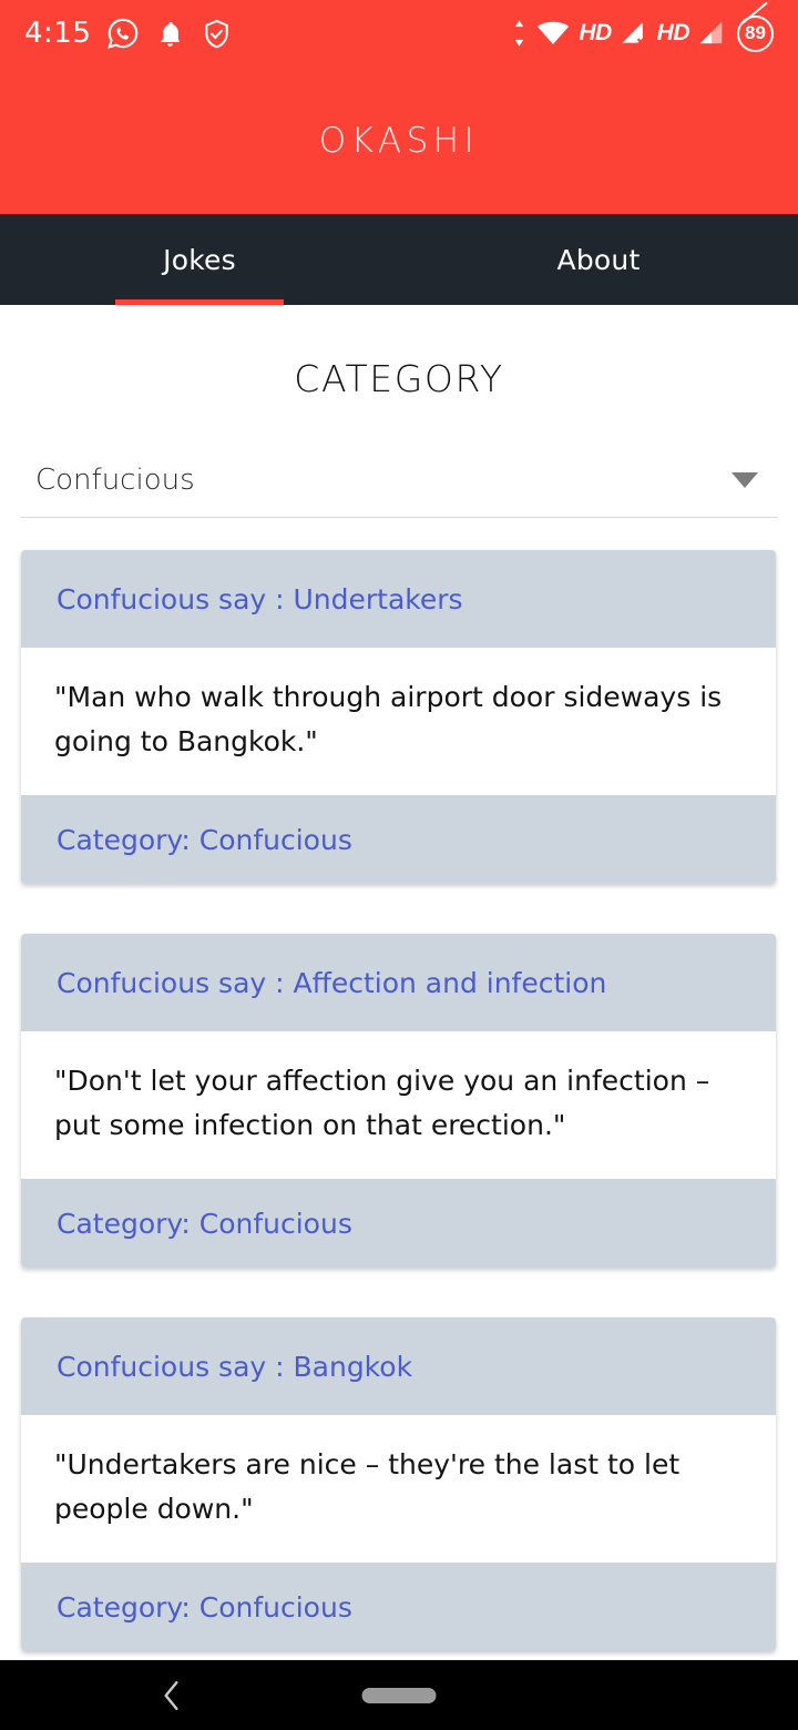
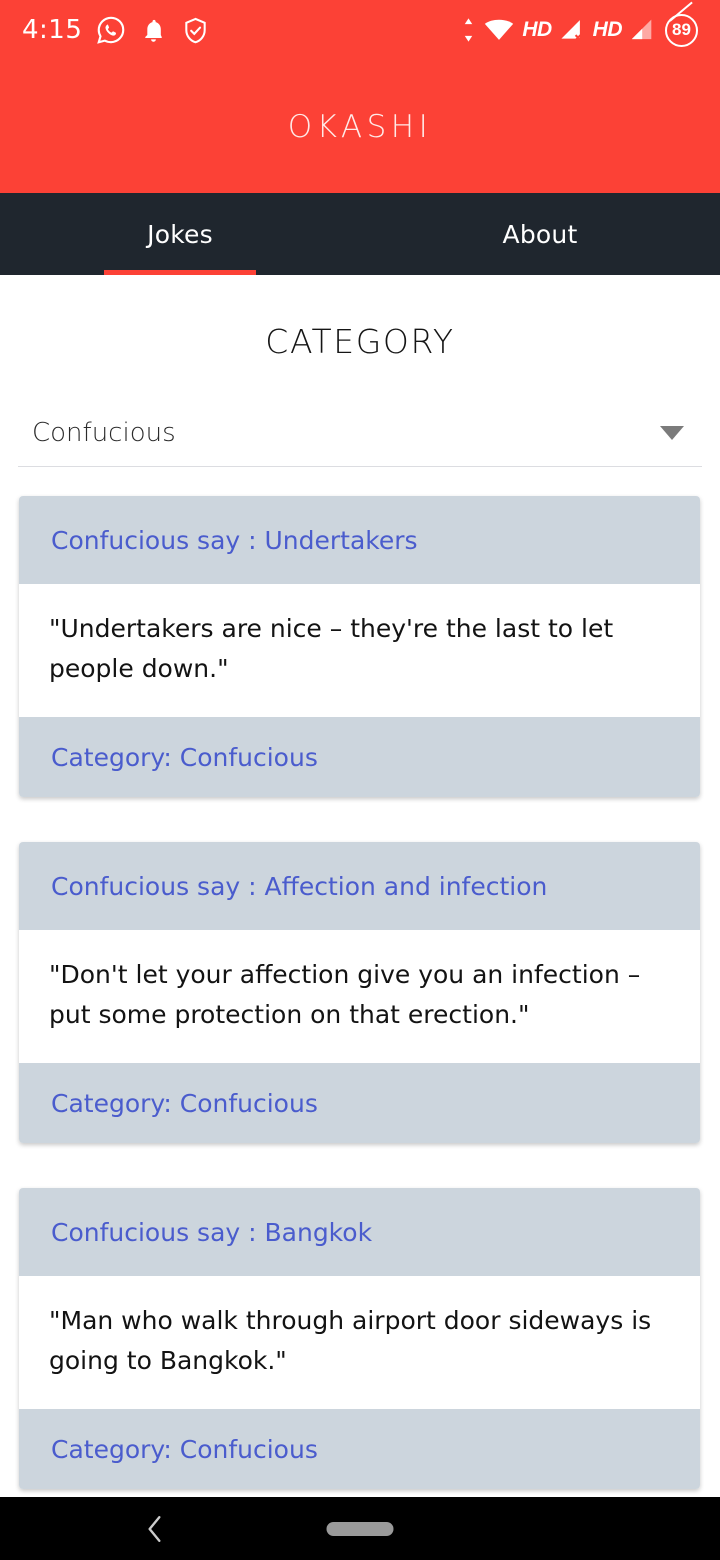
  4:15
  HD
  HD
  89
  OKASHI
  Jokes
  About
  CATEGORY
  Confucious
  Confucious say : Undertakers
- "Man who walk through airport door sideways is going to Bangkok."
+ "Undertakers are nice – they're the last to let people down."
  Category: Confucious
  Confucious say : Affection and infection
- "Don't let your affection give you an infection – put some infection on that erection."
+ "Don't let your affection give you an infection – put some protection on that erection."
  Category: Confucious
  Confucious say : Bangkok
- "Undertakers are nice – they're the last to let people down."
+ "Man who walk through airport door sideways is going to Bangkok."
  Category: Confucious
